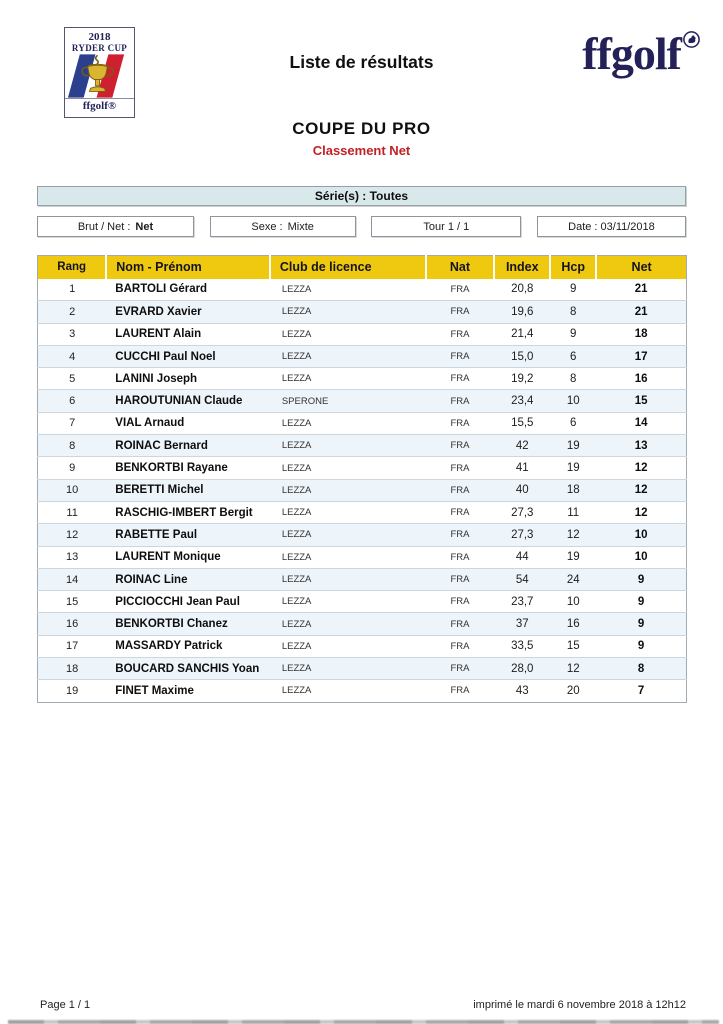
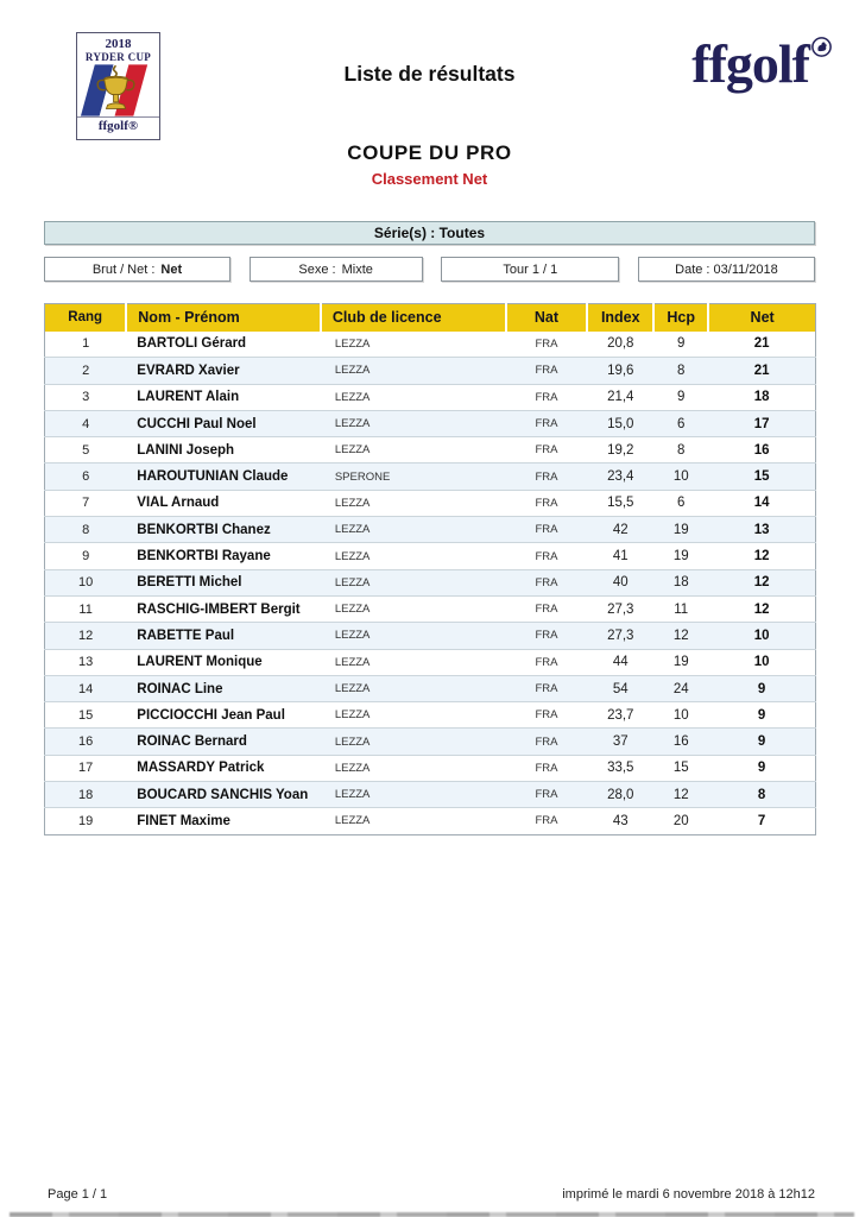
  2018
  RYDER CUP
  ffgolf®
  Liste de résultats
  ffgolf
  COUPE DU PRO
  Classement Net
  Série(s) : Toutes
  Brut / Net :
  Net
  Sexe :
  Mixte
  Tour 1 / 1
  Date : 03/11/2018
  Rang	Nom - Prénom	Club de licence	Nat	Index	Hcp	Net
  1	BARTOLI Gérard	LEZZA	FRA	20,8	9	21
  2	EVRARD Xavier	LEZZA	FRA	19,6	8	21
  3	LAURENT Alain	LEZZA	FRA	21,4	9	18
  4	CUCCHI Paul Noel	LEZZA	FRA	15,0	6	17
  5	LANINI Joseph	LEZZA	FRA	19,2	8	16
  6	HAROUTUNIAN Claude	SPERONE	FRA	23,4	10	15
  7	VIAL Arnaud	LEZZA	FRA	15,5	6	14
- 8	ROINAC Bernard	LEZZA	FRA	42	19	13
+ 8	BENKORTBI Chanez	LEZZA	FRA	42	19	13
  9	BENKORTBI Rayane	LEZZA	FRA	41	19	12
  10	BERETTI Michel	LEZZA	FRA	40	18	12
  11	RASCHIG-IMBERT Bergit	LEZZA	FRA	27,3	11	12
  12	RABETTE Paul	LEZZA	FRA	27,3	12	10
  13	LAURENT Monique	LEZZA	FRA	44	19	10
  14	ROINAC Line	LEZZA	FRA	54	24	9
  15	PICCIOCCHI Jean Paul	LEZZA	FRA	23,7	10	9
- 16	BENKORTBI Chanez	LEZZA	FRA	37	16	9
+ 16	ROINAC Bernard	LEZZA	FRA	37	16	9
  17	MASSARDY Patrick	LEZZA	FRA	33,5	15	9
  18	BOUCARD SANCHIS Yoan	LEZZA	FRA	28,0	12	8
  19	FINET Maxime	LEZZA	FRA	43	20	7
  Page 1 / 1
  imprimé le mardi 6 novembre 2018 à 12h12
